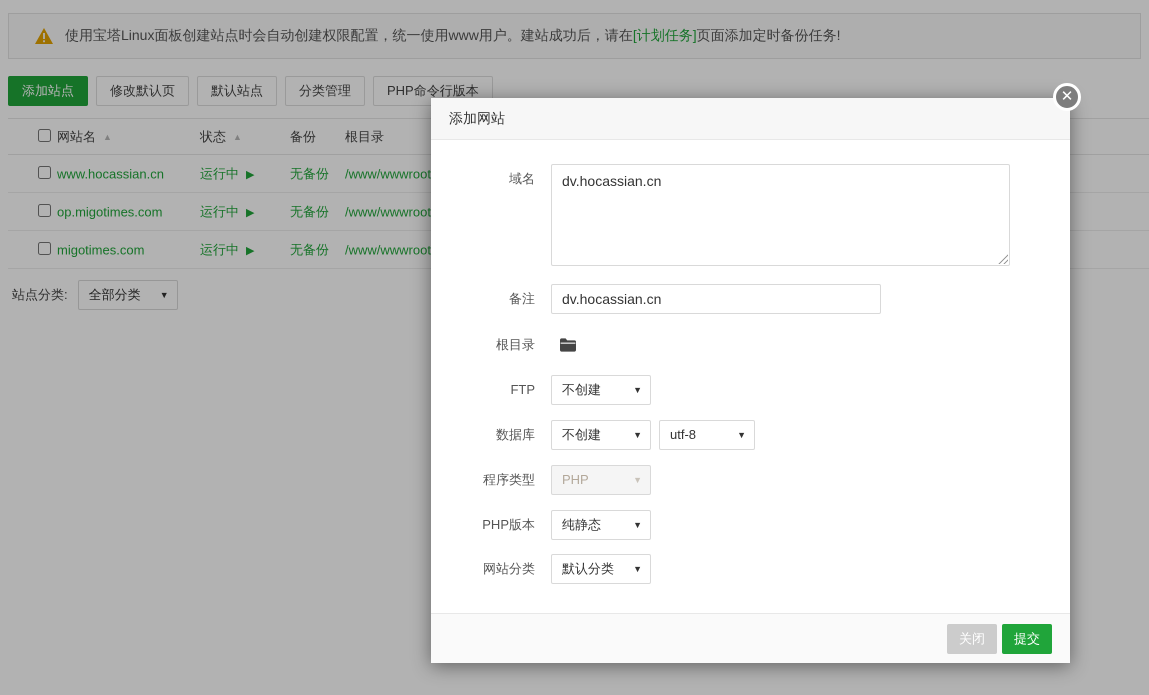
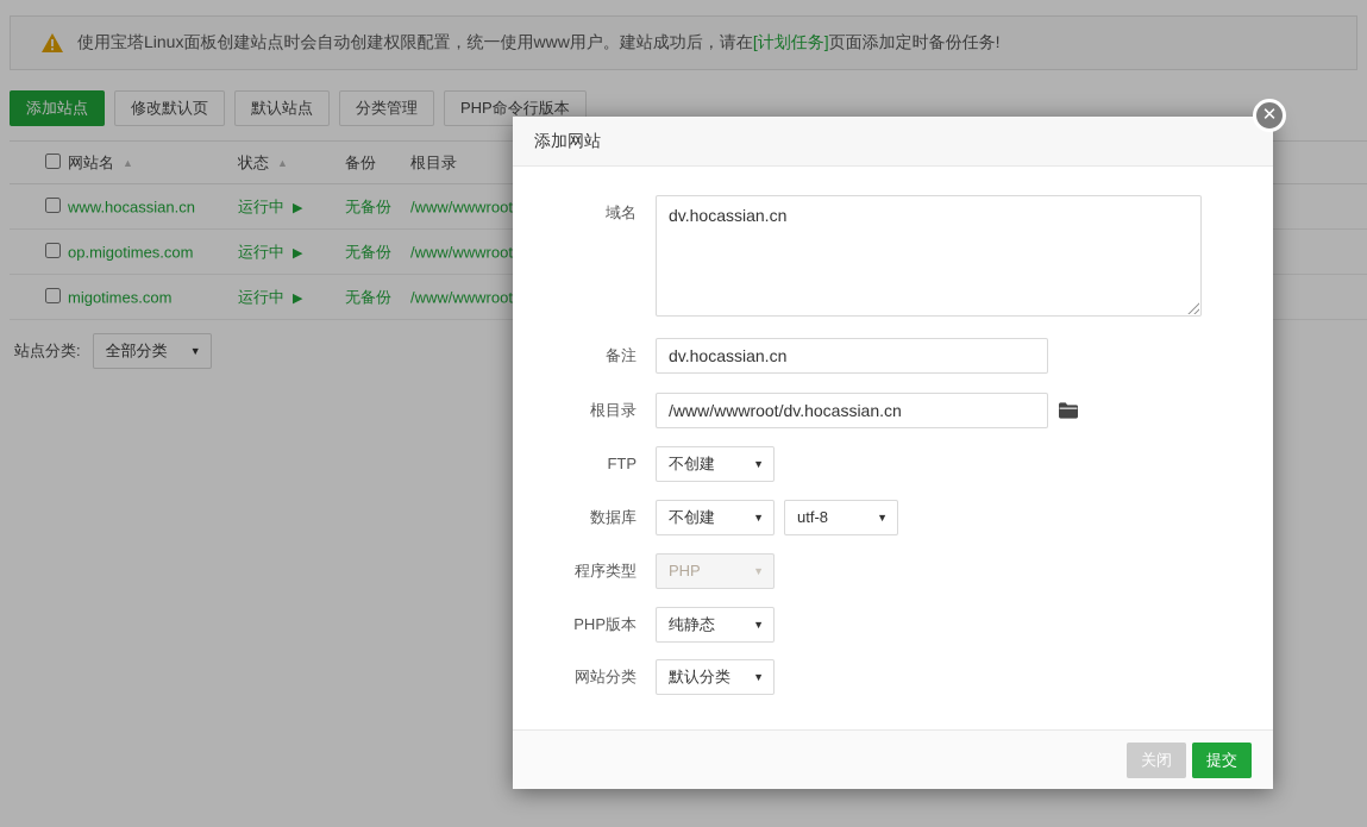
  使用宝塔Linux面板创建站点时会自动创建权限配置，统一使用www用户。建站成功后，请在[计划任务]页面添加定时备份任务!
  添加站点
  修改默认页
  默认站点
  分类管理
  PHP命令行版本
  网站名 ▲
  状态 ▲
  备份
  根目录
  www.hocassian.cn
  运行中 ▶
  无备份
  /www/wwwroot
  op.migotimes.com
  运行中 ▶
  无备份
  /www/wwwroot
  migotimes.com
  运行中 ▶
  无备份
  /www/wwwroot
  站点分类:
  全部分类
  ▼
  添加网站
  域名
  dv.hocassian.cn
  备注
  dv.hocassian.cn
  根目录
+ /www/wwwroot/dv.hocassian.cn
  FTP
  不创建
  ▼
  数据库
  不创建
  ▼
  utf-8
  ▼
  程序类型
  PHP
  ▼
  PHP版本
  纯静态
  ▼
  网站分类
  默认分类
  ▼
  关闭
  提交
  ✕
